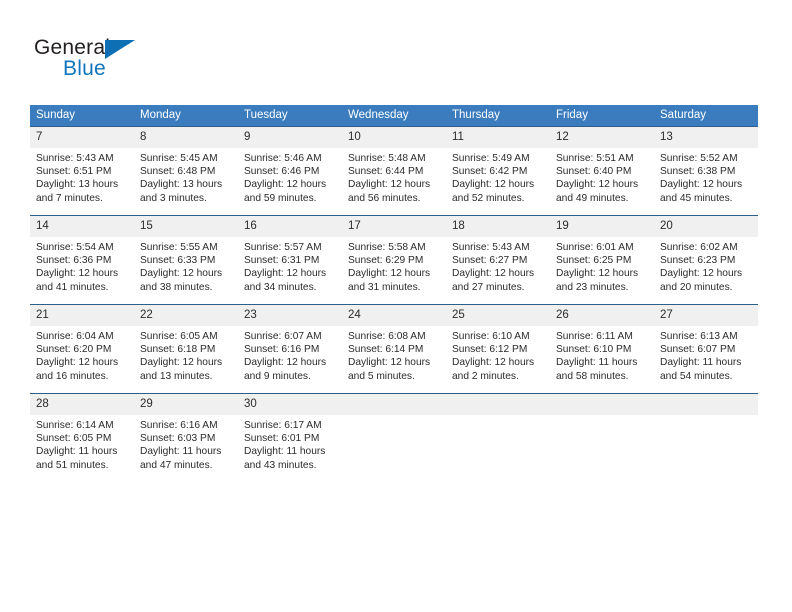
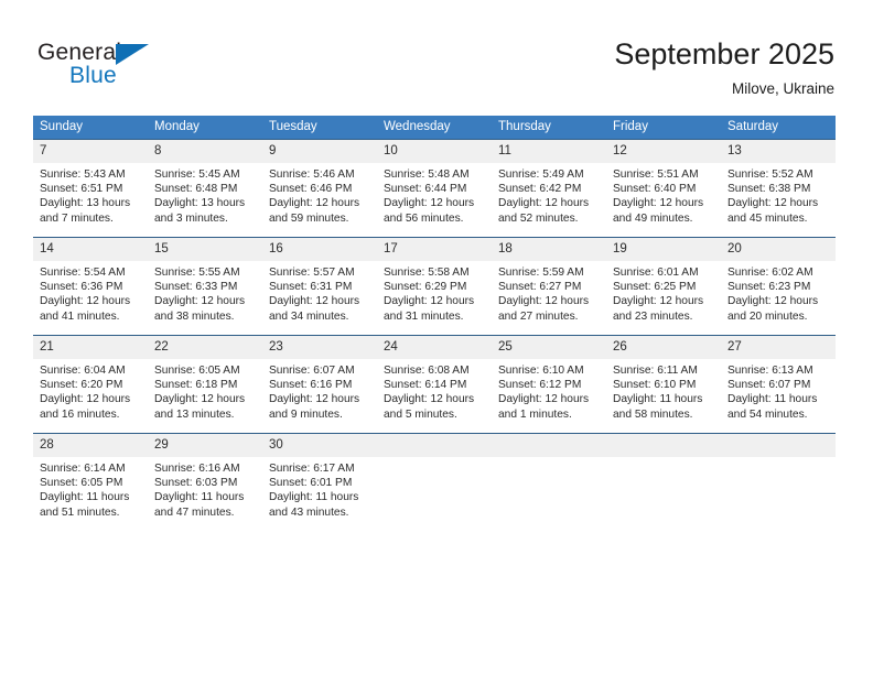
  General
  Blue
+ September 2025
+ Milove, Ukraine
  Sunday	Monday	Tuesday	Wednesday	Thursday	Friday	Saturday
  7Sunrise: 5:43 AMSunset: 6:51 PMDaylight: 13 hoursand 7 minutes.	8Sunrise: 5:45 AMSunset: 6:48 PMDaylight: 13 hoursand 3 minutes.	9Sunrise: 5:46 AMSunset: 6:46 PMDaylight: 12 hoursand 59 minutes.	10Sunrise: 5:48 AMSunset: 6:44 PMDaylight: 12 hoursand 56 minutes.	11Sunrise: 5:49 AMSunset: 6:42 PMDaylight: 12 hoursand 52 minutes.	12Sunrise: 5:51 AMSunset: 6:40 PMDaylight: 12 hoursand 49 minutes.	13Sunrise: 5:52 AMSunset: 6:38 PMDaylight: 12 hoursand 45 minutes.
- 14Sunrise: 5:54 AMSunset: 6:36 PMDaylight: 12 hoursand 41 minutes.	15Sunrise: 5:55 AMSunset: 6:33 PMDaylight: 12 hoursand 38 minutes.	16Sunrise: 5:57 AMSunset: 6:31 PMDaylight: 12 hoursand 34 minutes.	17Sunrise: 5:58 AMSunset: 6:29 PMDaylight: 12 hoursand 31 minutes.	18Sunrise: 5:43 AMSunset: 6:27 PMDaylight: 12 hoursand 27 minutes.	19Sunrise: 6:01 AMSunset: 6:25 PMDaylight: 12 hoursand 23 minutes.	20Sunrise: 6:02 AMSunset: 6:23 PMDaylight: 12 hoursand 20 minutes.
+ 14Sunrise: 5:54 AMSunset: 6:36 PMDaylight: 12 hoursand 41 minutes.	15Sunrise: 5:55 AMSunset: 6:33 PMDaylight: 12 hoursand 38 minutes.	16Sunrise: 5:57 AMSunset: 6:31 PMDaylight: 12 hoursand 34 minutes.	17Sunrise: 5:58 AMSunset: 6:29 PMDaylight: 12 hoursand 31 minutes.	18Sunrise: 5:59 AMSunset: 6:27 PMDaylight: 12 hoursand 27 minutes.	19Sunrise: 6:01 AMSunset: 6:25 PMDaylight: 12 hoursand 23 minutes.	20Sunrise: 6:02 AMSunset: 6:23 PMDaylight: 12 hoursand 20 minutes.
- 21Sunrise: 6:04 AMSunset: 6:20 PMDaylight: 12 hoursand 16 minutes.	22Sunrise: 6:05 AMSunset: 6:18 PMDaylight: 12 hoursand 13 minutes.	23Sunrise: 6:07 AMSunset: 6:16 PMDaylight: 12 hoursand 9 minutes.	24Sunrise: 6:08 AMSunset: 6:14 PMDaylight: 12 hoursand 5 minutes.	25Sunrise: 6:10 AMSunset: 6:12 PMDaylight: 12 hoursand 2 minutes.	26Sunrise: 6:11 AMSunset: 6:10 PMDaylight: 11 hoursand 58 minutes.	27Sunrise: 6:13 AMSunset: 6:07 PMDaylight: 11 hoursand 54 minutes.
+ 21Sunrise: 6:04 AMSunset: 6:20 PMDaylight: 12 hoursand 16 minutes.	22Sunrise: 6:05 AMSunset: 6:18 PMDaylight: 12 hoursand 13 minutes.	23Sunrise: 6:07 AMSunset: 6:16 PMDaylight: 12 hoursand 9 minutes.	24Sunrise: 6:08 AMSunset: 6:14 PMDaylight: 12 hoursand 5 minutes.	25Sunrise: 6:10 AMSunset: 6:12 PMDaylight: 12 hoursand 1 minutes.	26Sunrise: 6:11 AMSunset: 6:10 PMDaylight: 11 hoursand 58 minutes.	27Sunrise: 6:13 AMSunset: 6:07 PMDaylight: 11 hoursand 54 minutes.
  28Sunrise: 6:14 AMSunset: 6:05 PMDaylight: 11 hoursand 51 minutes.	29Sunrise: 6:16 AMSunset: 6:03 PMDaylight: 11 hoursand 47 minutes.	30Sunrise: 6:17 AMSunset: 6:01 PMDaylight: 11 hoursand 43 minutes.
